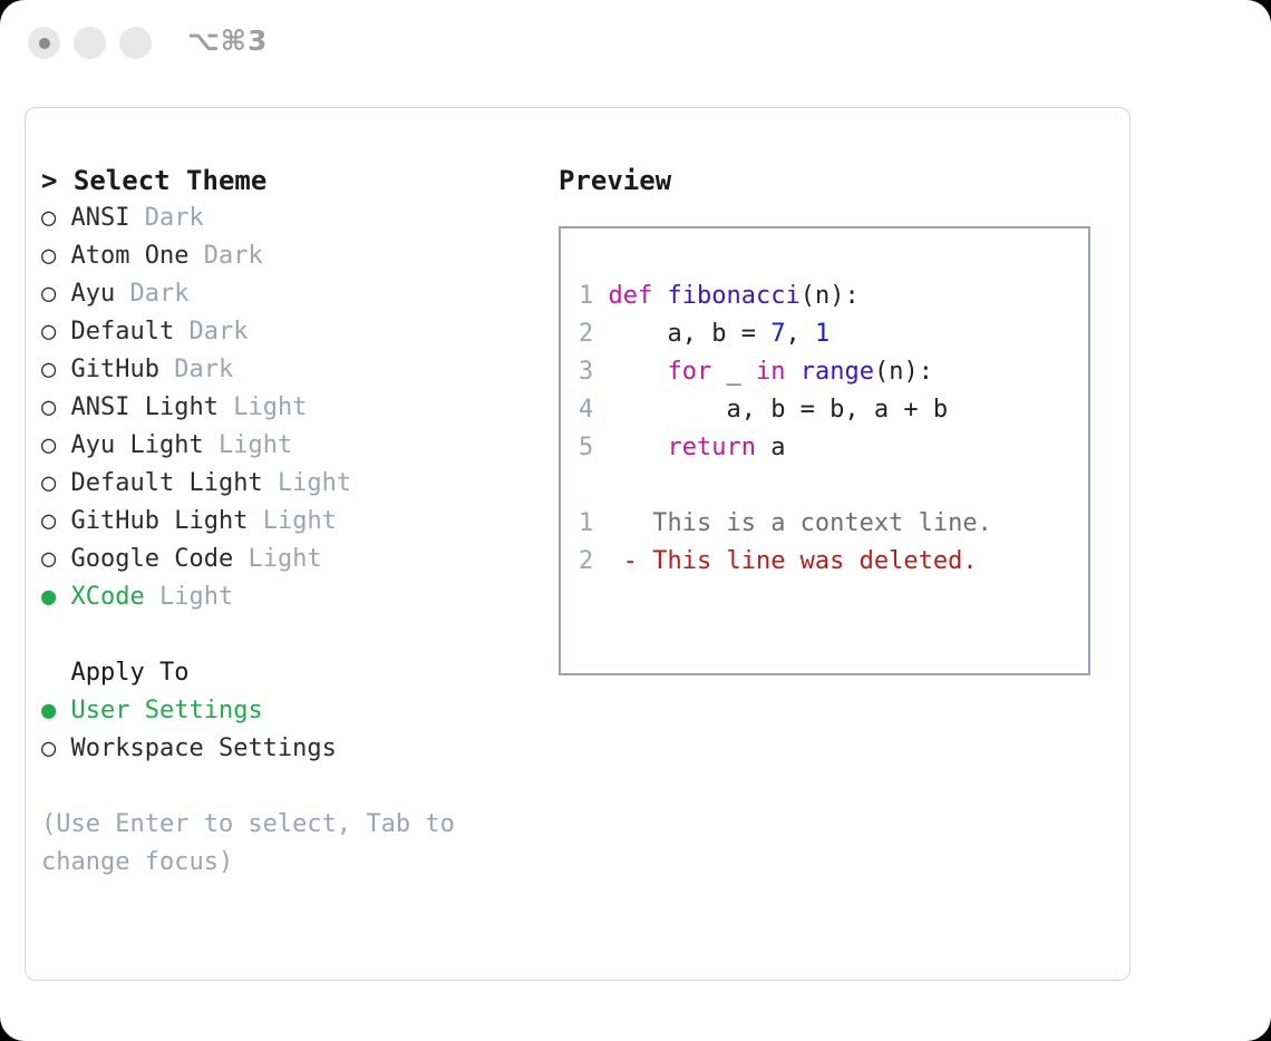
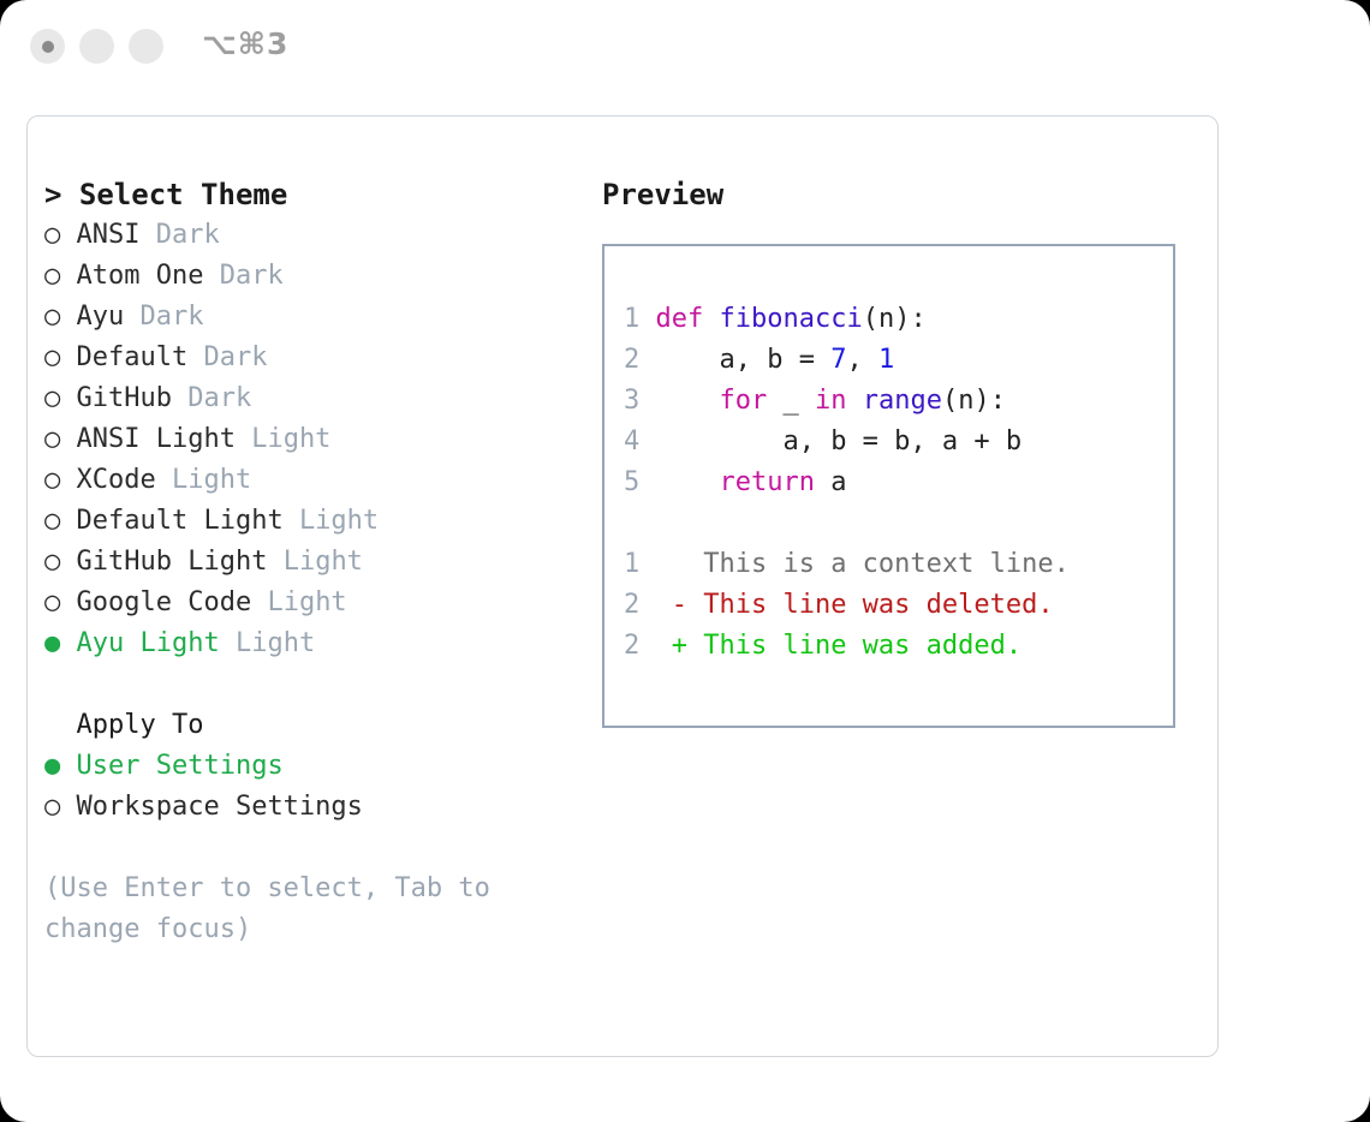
  ⌥⌘3
  > Select Theme
  ○ ANSI Dark
  ○ Atom One Dark
  ○ Ayu Dark
  ○ Default Dark
  ○ GitHub Dark
  ○ ANSI Light Light
- ○ Ayu Light Light
+ ○ XCode Light
  ○ Default Light Light
  ○ GitHub Light Light
  ○ Google Code Light
- ● XCode Light
+ ● Ayu Light Light
  Apply To
  ● User Settings
  ○ Workspace Settings
  (Use Enter to select, Tab to change focus)
  Preview
  1 def fibonacci(n):
  2 a, b = 7, 1
  3 for _ in range(n):
  4 a, b = b, a + b
  5 return a
  1 This is a context line.
  2 - This line was deleted.
+ 2 + This line was added.
